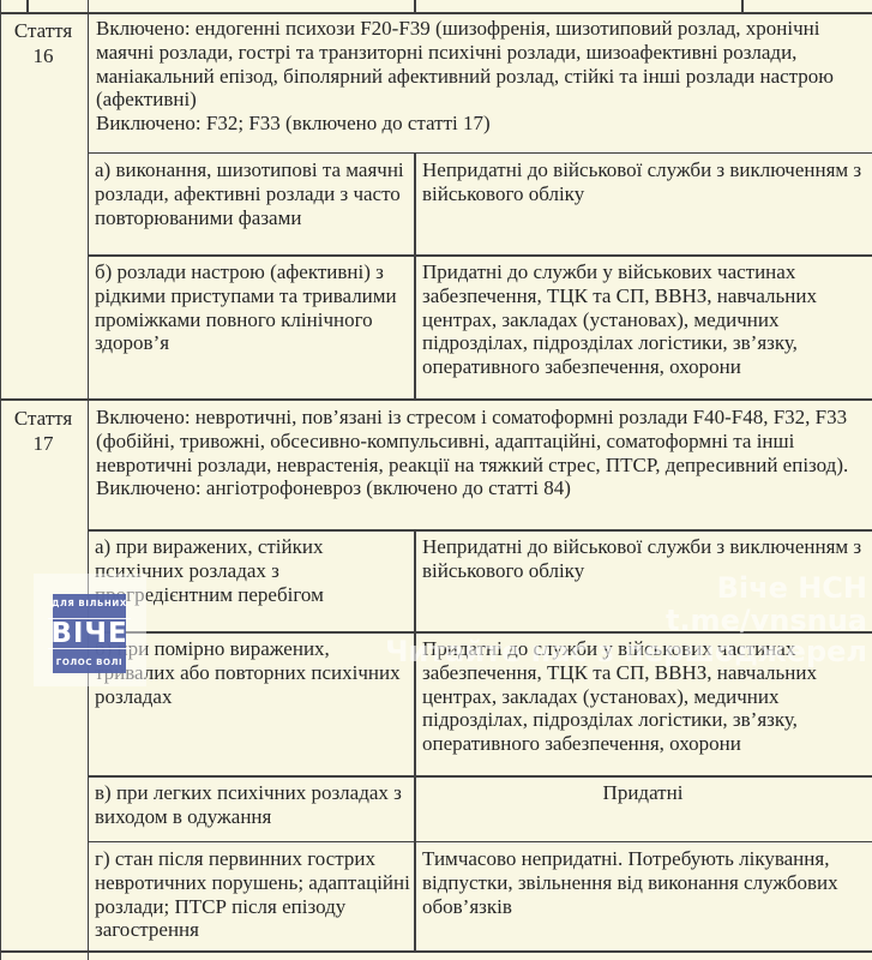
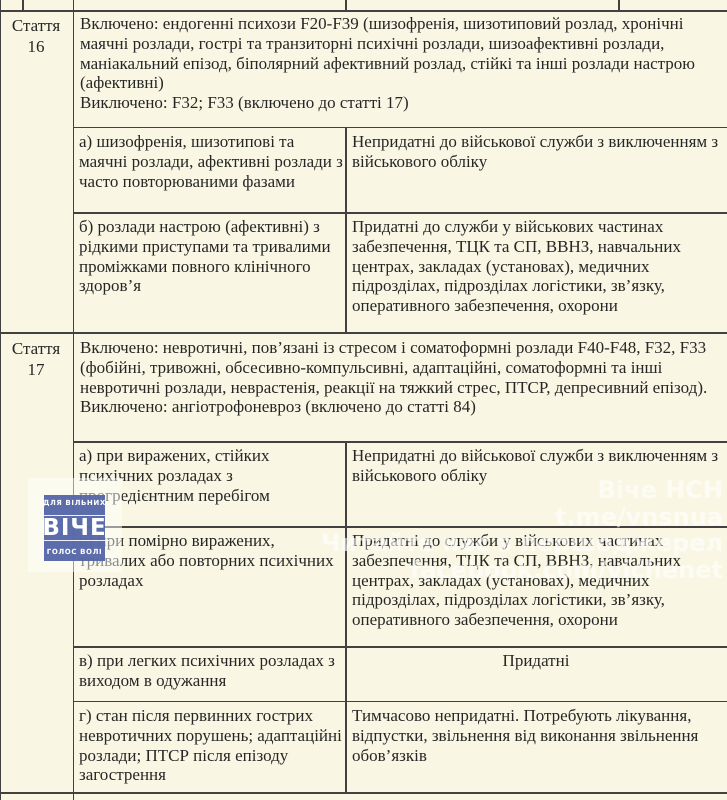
  Стаття
  16
  Включено: ендогенні психози F20-F39 (шизофренія, шизотиповий розлад, хронічні маячні розлади, гострі та транзиторні психічні розлади, шизоафективні розлади, маніакальний епізод, біполярний афективний розлад, стійкі та інші розлади настрою (афективні)
  Виключено: F32; F33 (включено до статті 17)
- а) виконання, шизотипові та маячні розлади, афективні розлади з часто повторюваними фазами
+ а) шизофренія, шизотипові та маячні розлади, афективні розлади з часто повторюваними фазами
  Непридатні до військової служби з виключенням з військового обліку
  б) розлади настрою (афективні) з рідкими приступами та тривалими проміжками повного клінічного здоров’я
  Придатні до служби у військових частинах забезпечення, ТЦК та СП, ВВНЗ, навчальних центрах, закладах (установах), медичних підрозділах, підрозділах логістики, зв’язку, оперативного забезпечення, охорони
  Стаття
  17
  Включено: невротичні, пов’язані із стресом і соматоформні розлади F40-F48, F32, F33 (фобійні, тривожні, обсесивно-компульсивні, адаптаційні, соматоформні та інші невротичні розлади, неврастенія, реакції на тяжкий стрес, ПТСР, депресивний епізод).
  Виключено: ангіотрофоневроз (включено до статті 84)
  а) при виражених, стійких психічних розладах з гредієнтним перебігом
  Непридатні до військової служби з виключенням з військового обліку
  ри помірно виражених, валих або повторних психічних розладах
  Придатні до служби у військових частинах забезпечення, ТЦК та СП, ВВНЗ, навчальних центрах, закладах (установах), медичних підрозділах, підрозділах логістики, зв’язку, оперативного забезпечення, охорони
  в) при легких психічних розладах з виходом в одужання
  Придатні
  г) стан після первинних гострих невротичних порушень; адаптаційні розлади; ПТСР після епізоду загострення
- Тимчасово непридатні. Потребують лікування, відпустки, звільнення від виконання службових обов’язків
+ Тимчасово непридатні. Потребують лікування, відпустки, звільнення від виконання звільнення обов’язків
  ДЛЯ ВІЛЬНИХ
  ВІЧЕ
  ГОЛОС ВОЛІ
  t.me/vnsnua
  Читайте нас з першоджерел
+ facebook.com/vichenet
